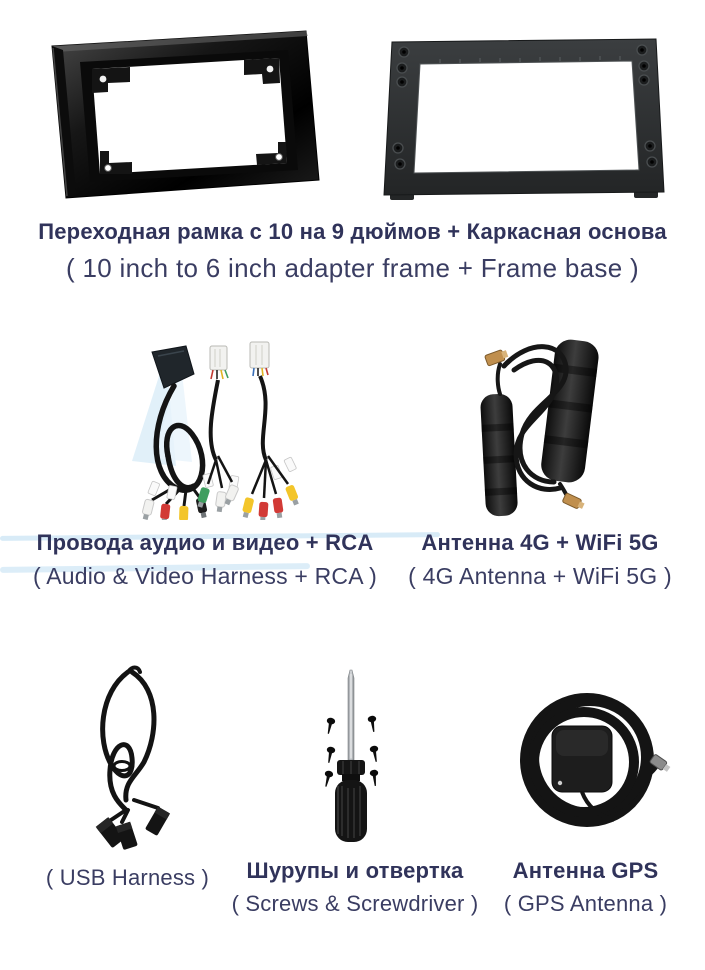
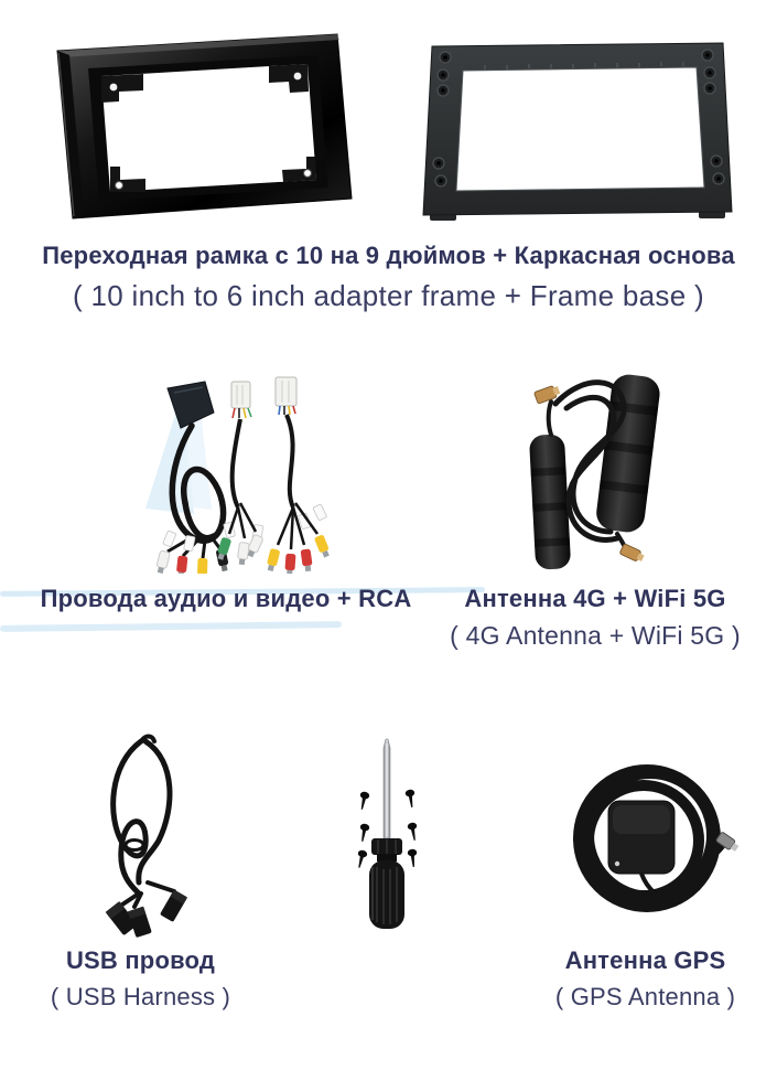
  Переходная рамка с 10 на 9 дюймов + Каркасная основа
  ( 10 inch to 6 inch adapter frame + Frame base )
  Провода аудио и видео + RCA
- ( Audio & Video Harness + RCA )
  Антенна 4G + WiFi 5G
  ( 4G Antenna + WiFi 5G )
+ USB провод
  ( USB Harness )
- Шурупы и отвертка
- ( Screws & Screwdriver )
  Антенна GPS
  ( GPS Antenna )
